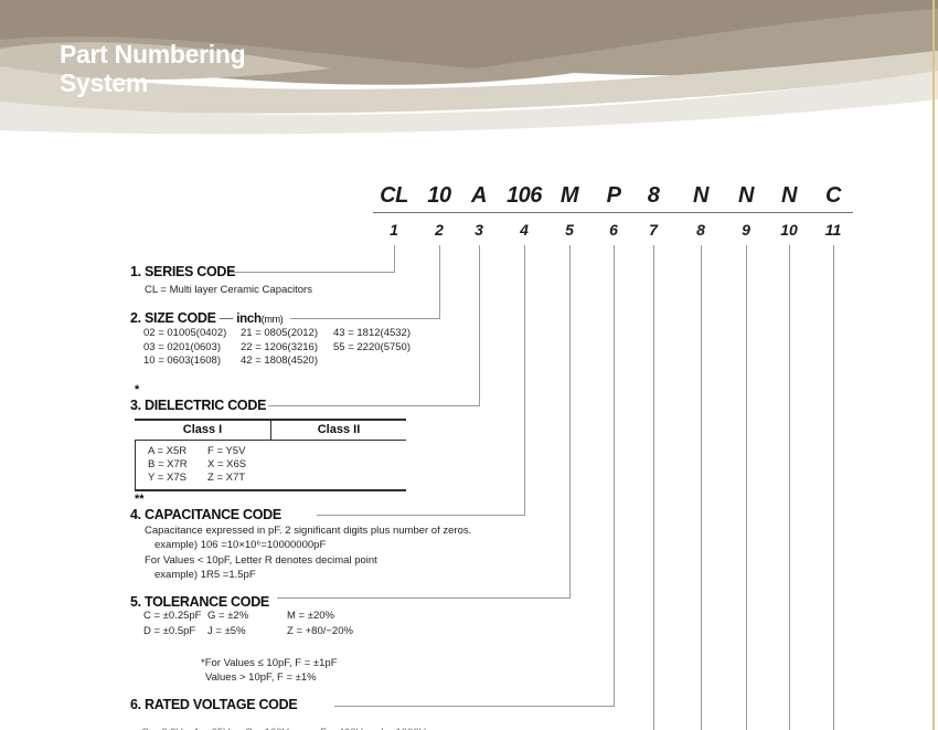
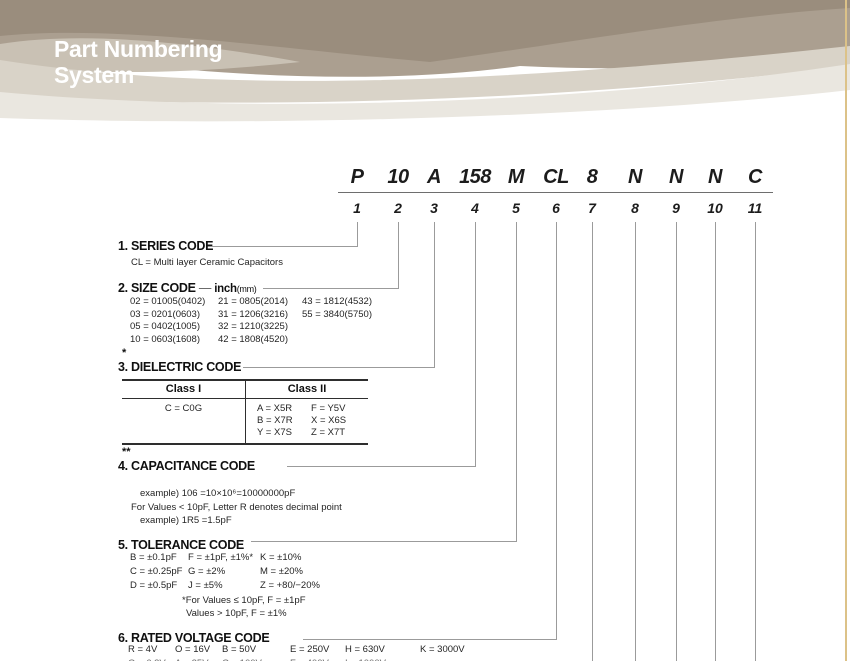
  Part Numbering
  System
- CL
+ P
  10
  A
- 106
+ 158
  M
- P
+ CL
  8
  N
  N
  N
  C
  1
  2
  3
  4
  5
  6
  7
  8
  9
  10
  11
  1. SERIES CODE
  CL = Multi layer Ceramic Capacitors
  2. SIZE CODE — inch(mm)
  02 = 01005(0402)
- 21 = 0805(2012)
+ 21 = 0805(2014)
  43 = 1812(4532)
  03 = 0201(0603)
- 22 = 1206(3216)
+ 31 = 1206(3216)
- 55 = 2220(5750)
+ 55 = 3840(5750)
+ 05 = 0402(1005)
+ 32 = 1210(3225)
  10 = 0603(1608)
  42 = 1808(4520)
  *
  3. DIELECTRIC CODE
  Class I
  Class II
+ C = C0G
  A = X5R
  F = Y5V
  B = X7R
  X = X6S
  Y = X7S
  Z = X7T
  **
  4. CAPACITANCE CODE
- Capacitance expressed in pF. 2 significant digits plus number of zeros.
  example) 106 =10×10⁶=10000000pF
  For Values < 10pF, Letter R denotes decimal point
  example) 1R5 =1.5pF
  5. TOLERANCE CODE
+ B = ±0.1pF
+ F = ±1pF, ±1%*
+ K = ±10%
  C = ±0.25pF
  G = ±2%
  M = ±20%
  D = ±0.5pF
  J = ±5%
  Z = +80/−20%
  *For Values ≤ 10pF, F = ±1pF
  Values > 10pF, F = ±1%
  6. RATED VOLTAGE CODE
+ R = 4V
+ O = 16V
+ B = 50V
+ E = 250V
+ H = 630V
+ K = 3000V
